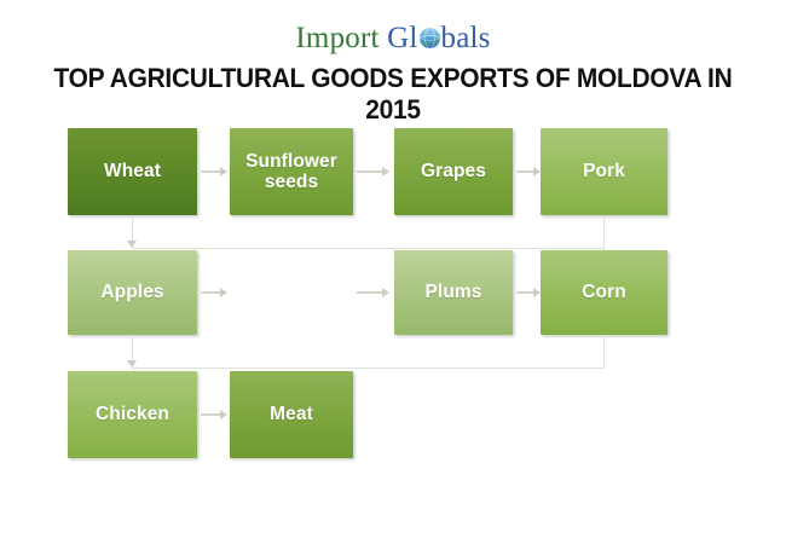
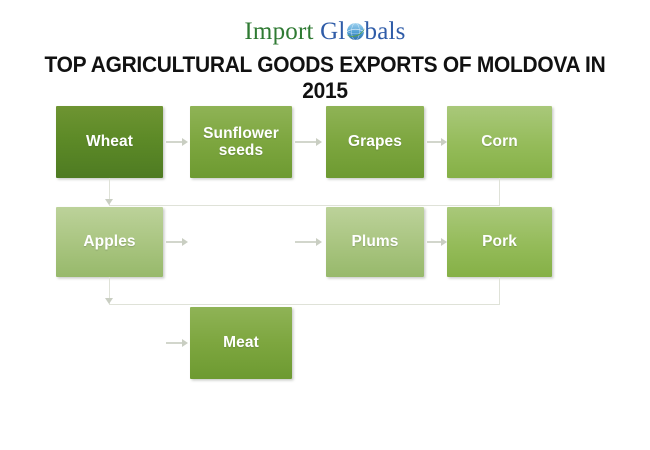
  Import Gl bals
  TOP AGRICULTURAL GOODS EXPORTS OF MOLDOVA IN 2015
  Wheat
  Sunflower seeds
  Grapes
- Pork
+ Corn
  Apples
  Plums
- Corn
+ Pork
- Chicken
  Meat
